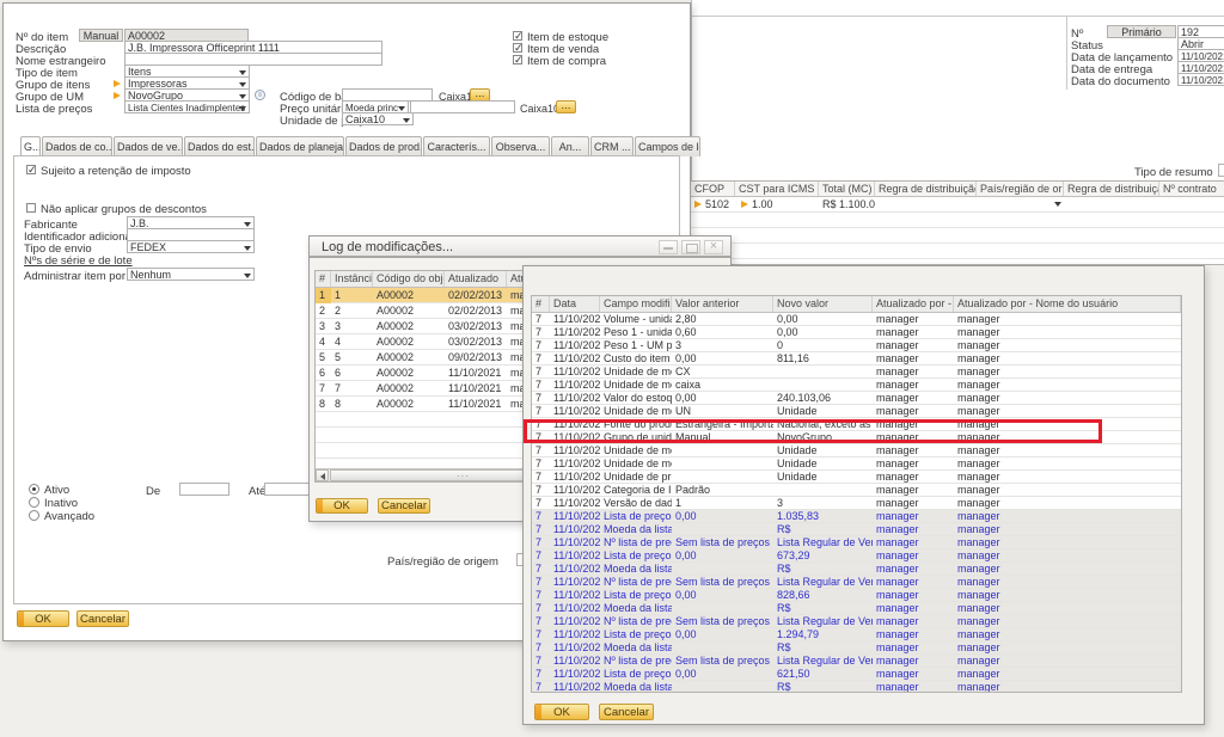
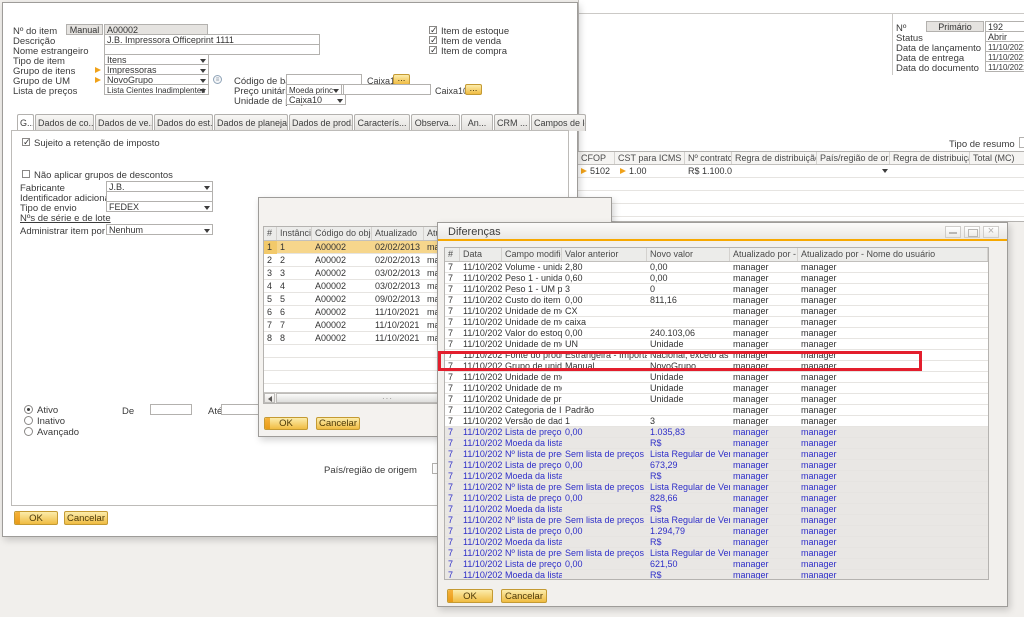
  Nº
  Primário
  192
  Status
  Abrir
  Data de lançamento
  11/10/202
  Data de entrega
  11/10/202
  Data do documento
  11/10/202
  Tipo de resumo
  CFOP
  CST para ICMS
- Total (MC)
+ Nº contrato
  Regra de distribuiçã
  País/região de ori
  Regra de distribuiç
- Nº contrato
+ Total (MC)
  5102
  1.00
  R$ 1.100.0
  Nº do item
  Manual
  A00002
  Descrição
  J.B. Impressora Officeprint 1111
  Nome estrangeiro
  Tipo de item
  Itens
  Grupo de itens
  Impressoras
  Grupo de UM
  NovoGrupo
  Caixa
  ...
  Lista de preços
  Lista Cientes Inadimplentes
  Preço unitár
  Moeda princ
  Caixa1
  ...
  Caixa10
  Item de estoque
  Item de venda
  Item de compra
  G...
  Dados de co..
  Dados de ve..
  Dados do est.
  Dados de planeja
  Dados de prod.
  Caracterís...
  Observa...
  An...
  CRM ...
  Sujeito a retenção de imposto
  Não aplicar grupos de descontos
  Fabricante
  J.B.
  Identificador adicion
  Tipo de envio
  FEDEX
  Nºs de série e de lote
  Administrar item por
  Nenhum
  Ativo
  Inativo
  Avançado
  De
  Até
  País/região de origem
  OK
  Cancelar
- Log de modificações...
  #
  Instânci
  Código do obj
  Atualizado
  1
  1
  A00002
  02/02/2013
  2
  2
  A00002
  02/02/2013
  3
  3
  A00002
  03/02/2013
  4
  4
  A00002
  03/02/2013
  5
  5
  A00002
  09/02/2013
  6
  6
  A00002
  11/10/2021
  7
  7
  A00002
  11/10/2021
  8
  8
  A00002
  11/10/2021
  ···
  OK
  Cancelar
+ Diferenças
  #
  Data
  Campo modifi
  Valor anterior
  Novo valor
  Atualizado por -
  Atualizado por - Nome do usuário
  7
  11/10/202
  Volume - unid
  2,80
  0,00
  manager
  manager
  7
  11/10/202
  Peso 1 - unida
  0,60
  0,00
  manager
  manager
  7
  11/10/202
  3
  0
  manager
  manager
  7
  11/10/202
  Custo do item
  0,00
  811,16
  manager
  manager
  7
  11/10/202
  CX
  manager
  manager
  7
  11/10/202
  caixa
  manager
  manager
  7
  11/10/202
  Valor do estoq
  0,00
  240.103,06
  manager
  manager
  7
  11/10/202
  UN
  Unidade
  manager
  manager
  7
  11/10/202
  Fonte do prod
  Estrangeira - Import
  Nacional, exceto as
  manager
  manager
  7
  11/10/202
  Grupo de unid
  Manual
  NovoGrupo
  manager
  manager
  7
  11/10/202
  Unidade
  manager
  manager
  7
  11/10/202
  Unidade
  manager
  manager
  7
  11/10/202
  Unidade de pr
  Unidade
  manager
  manager
  7
  11/10/202
  Categoria de I
  Padrão
  manager
  manager
  7
  11/10/202
  Versão de dad
  1
  3
  manager
  manager
  7
  11/10/202
  Lista de preço
  0,00
  1.035,83
  manager
  manager
  7
  11/10/202
  Moeda da lista
  R$
  manager
  manager
  7
  11/10/202
  Nº lista de pre
  Sem lista de preços
  Lista Regular de Ve
  manager
  manager
  7
  11/10/202
  Lista de preço
  0,00
  673,29
  manager
  manager
  7
  11/10/202
  Moeda da lista
  R$
  manager
  manager
  7
  11/10/202
  Nº lista de pre
  Sem lista de preços
  Lista Regular de Ve
  manager
  manager
  7
  11/10/202
  Lista de preço
  0,00
  828,66
  manager
  manager
  7
  11/10/202
  Moeda da lista
  R$
  manager
  manager
  7
  11/10/202
  Nº lista de pre
  Sem lista de preços
  Lista Regular de Ve
  manager
  manager
  7
  11/10/202
  Lista de preço
  0,00
  1.294,79
  manager
  manager
  7
  11/10/202
  Moeda da lista
  R$
  manager
  manager
  7
  11/10/202
  Nº lista de pre
  Sem lista de preços
  Lista Regular de Ve
  manager
  manager
  7
  11/10/202
  Lista de preço
  0,00
  621,50
  manager
  manager
  7
  11/10/202
  Moeda da lista
  R$
  manager
  manager
  OK
  Cancelar
